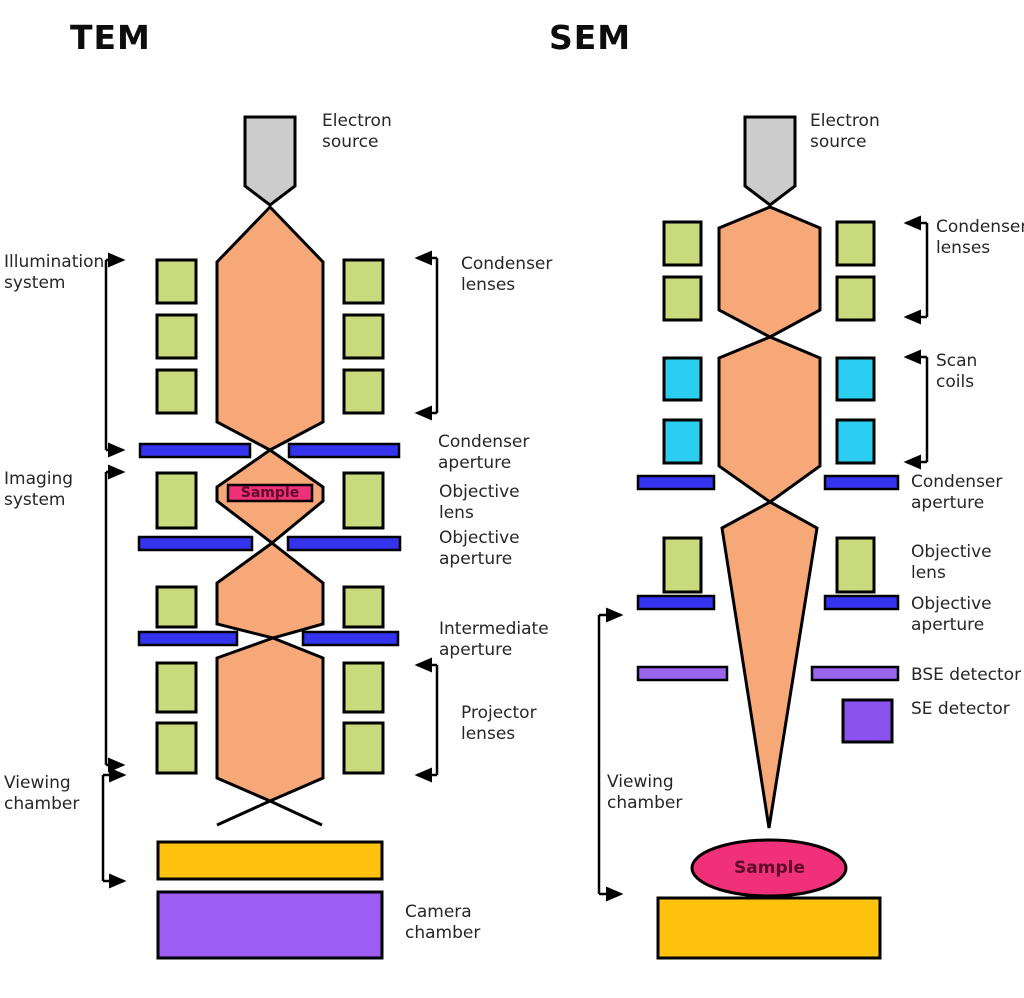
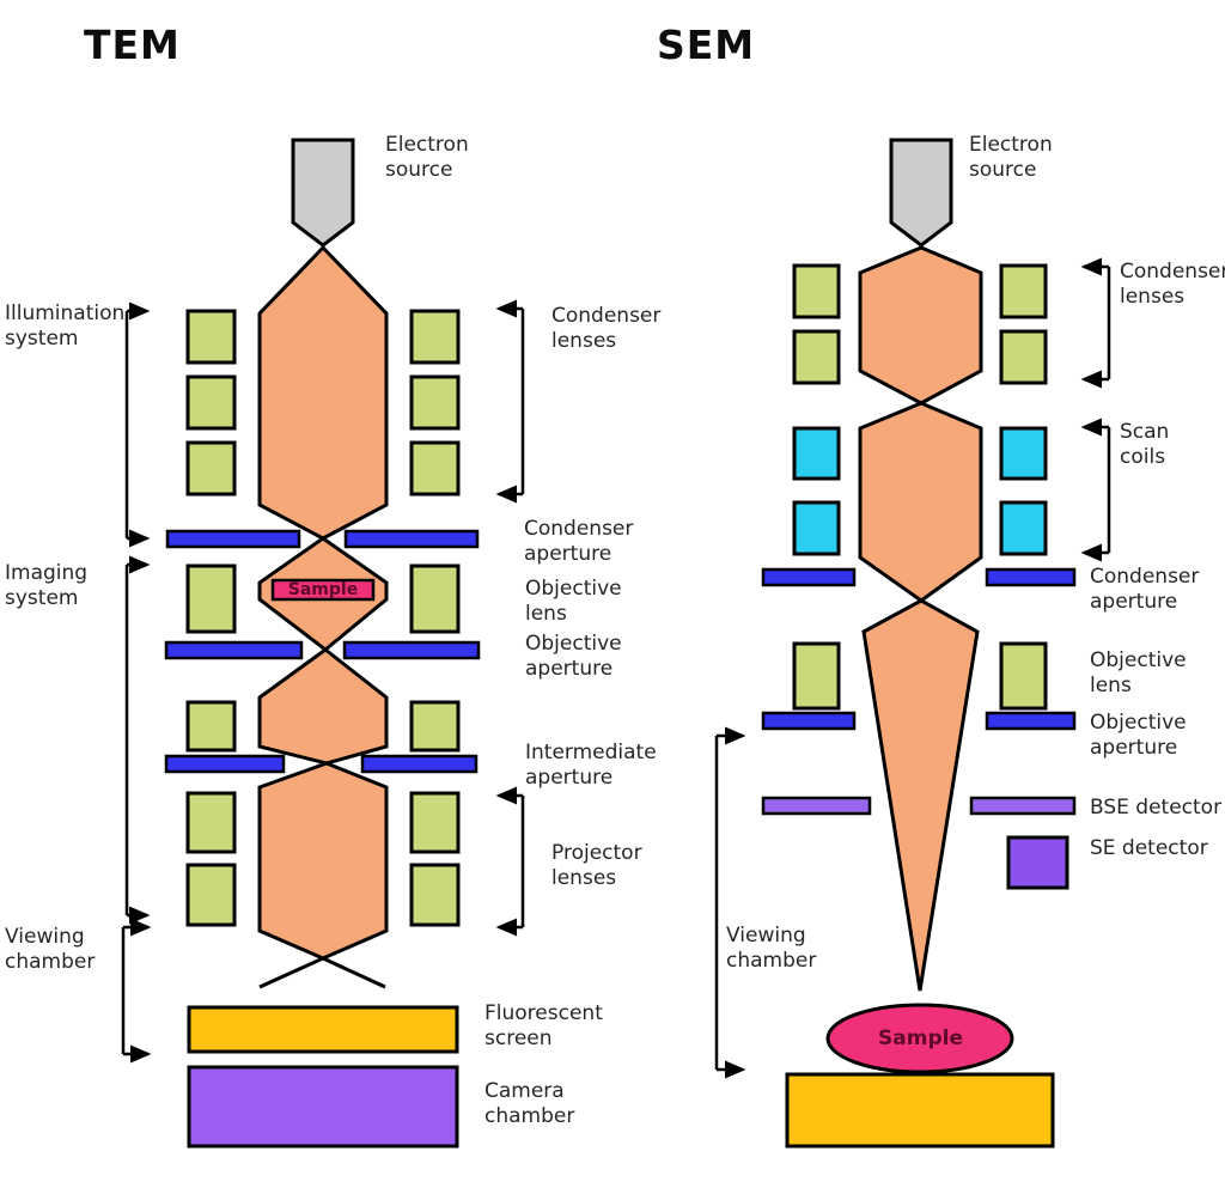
  TEM
  SEM
  Electron
  source
  Illumination
  system
  Condenser
  lenses
  Condenser
  aperture
  Imaging
  system
  Objective
  lens
  Objective
  aperture
  Intermediate
  aperture
  Projector
  lenses
  Viewing
  chamber
+ Fluorescent
+ screen
  Camera
  chamber
  Sample
  Electron
  source
  Condense
  lenses
  Scan
  coils
  Condenser
  aperture
  Objective
  lens
  Objective
  aperture
  BSE detector
  SE detector
  Viewing
  chamber
  Sample
